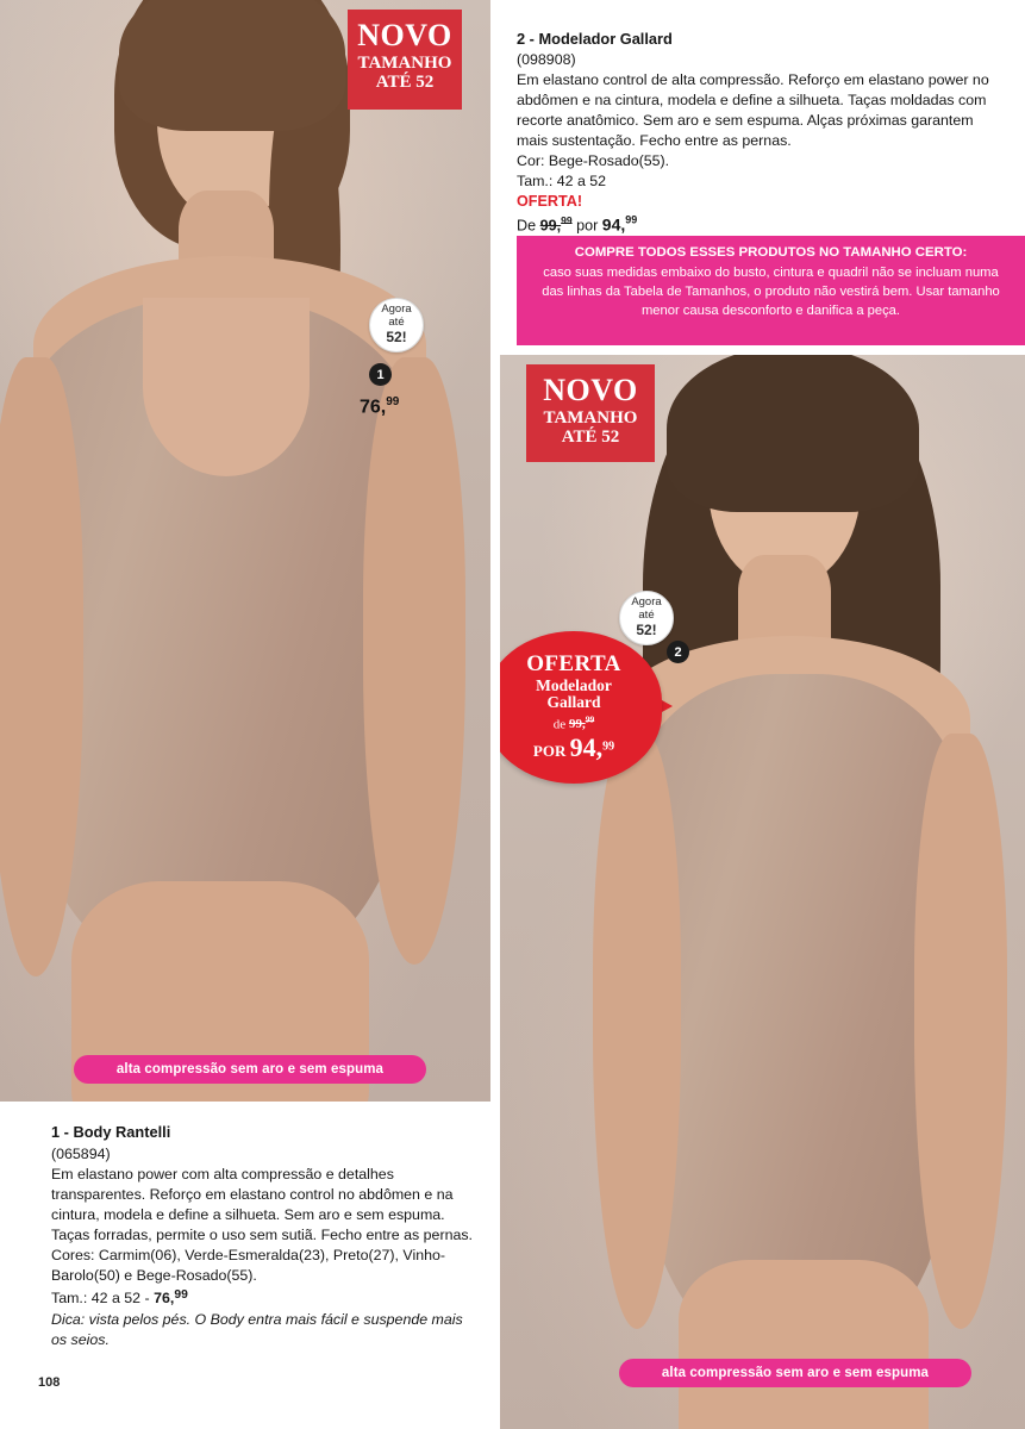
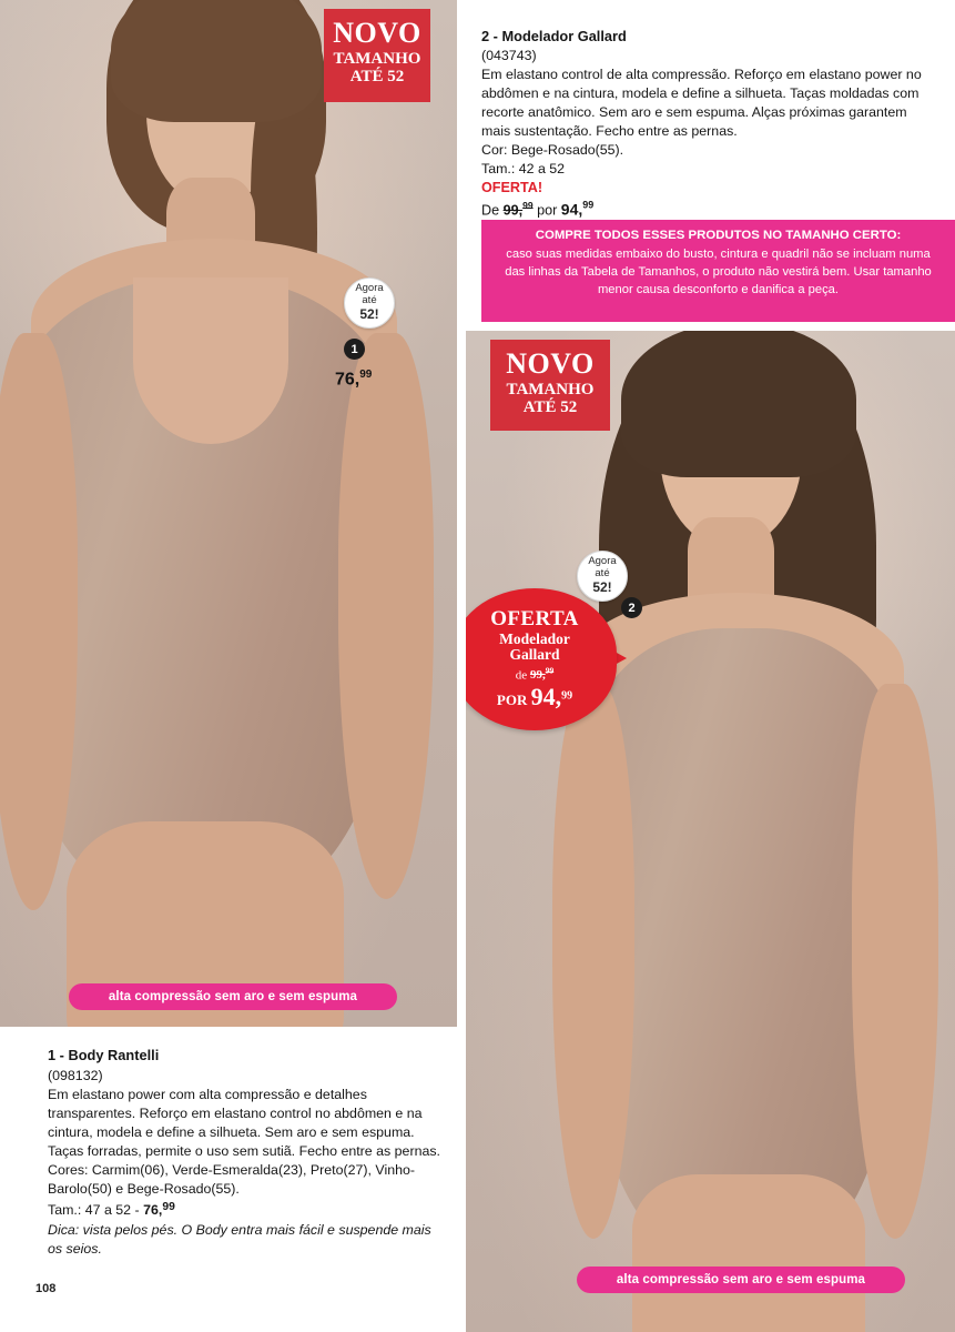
  NOVO
  TAMANHO
  ATÉ 52
  Agora
  até
  52!
  1
  76,99
  alta compressão sem aro e sem espuma
  1 - Body Rantelli
- (065894)
+ (098132)
  Em elastano power com alta compressão e detalhes transparentes. Reforço em elastano control no abdômen e na cintura, modela e define a silhueta. Sem aro e sem espuma. Taças forradas, permite o uso sem sutiã. Fecho entre as pernas.
  Cores: Carmim(06), Verde-Esmeralda(23), Preto(27), Vinho-Barolo(50) e Bege-Rosado(55).
- Tam.: 42 a 52 - 76,99
+ Tam.: 47 a 52 - 76,99
  Dica: vista pelos pés. O Body entra mais fácil e suspende mais os seios.
  108
  2 - Modelador Gallard
- (098908)
+ (043743)
  Em elastano control de alta compressão. Reforço em elastano power no abdômen e na cintura, modela e define a silhueta. Taças moldadas com recorte anatômico. Sem aro e sem espuma. Alças próximas garantem mais sustentação. Fecho entre as pernas.
  Cor: Bege-Rosado(55).
  Tam.: 42 a 52
  OFERTA!
  De 99,99 por 94,99
  COMPRE TODOS ESSES PRODUTOS NO TAMANHO CERTO:
  caso suas medidas embaixo do busto, cintura e quadril não se incluam numa das linhas da Tabela de Tamanhos, o produto não vestirá bem. Usar tamanho menor causa desconforto e danifica a peça.
  NOVO
  TAMANHO
  ATÉ 52
  Agora
  até
  52!
  2
  OFERTA
  Modelador
  Gallard
  de 99,99
  POR 94,99
  alta compressão sem aro e sem espuma
